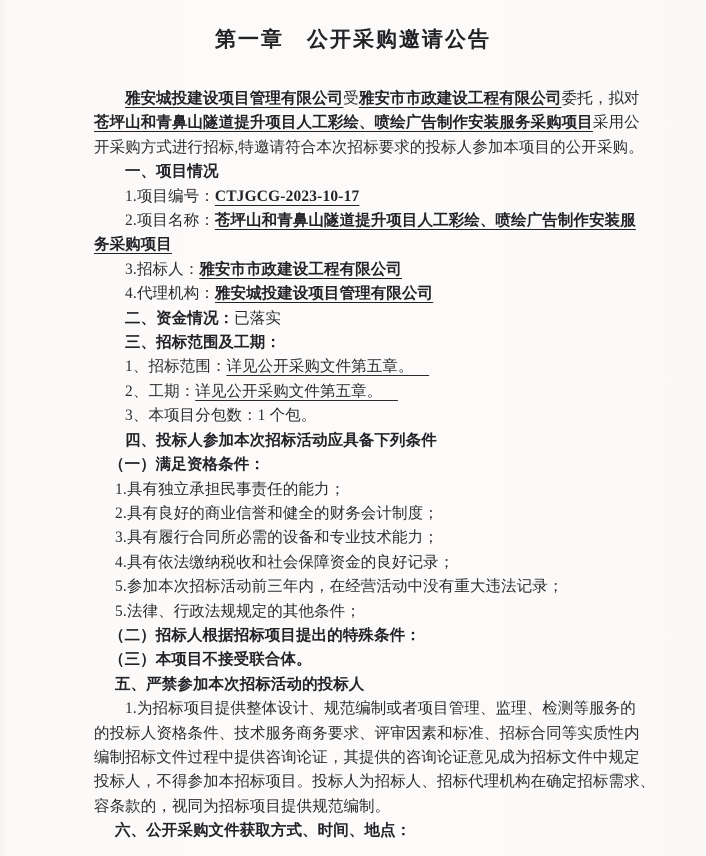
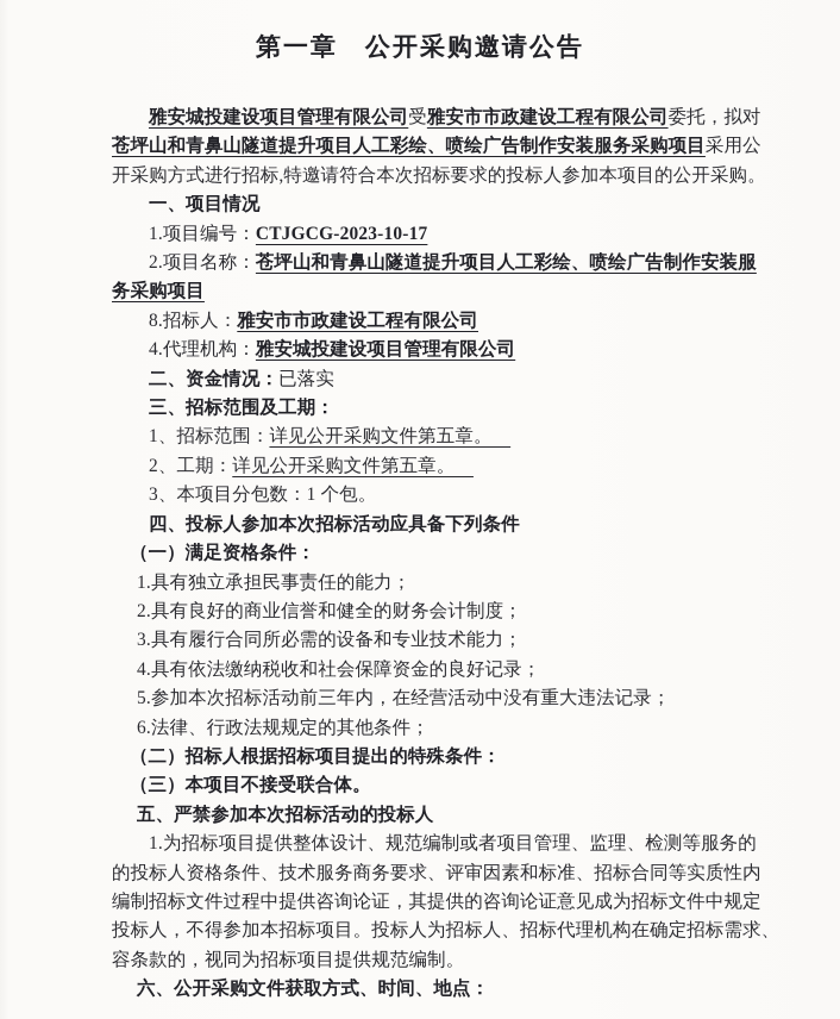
  第一章 公开采购邀请公告
  雅安城投建设项目管理有限公司受雅安市市政建设工程有限公司委托，拟对
  苍坪山和青鼻山隧道提升项目人工彩绘、喷绘广告制作安装服务采购项目采用公
  开采购方式进行招标,特邀请符合本次招标要求的投标人参加本项目的公开采购。
  一、项目情况
  1.项目编号：CTJGCG-2023-10-17
  2.项目名称：苍坪山和青鼻山隧道提升项目人工彩绘、喷绘广告制作安装服
  务采购项目
- 3.招标人：雅安市市政建设工程有限公司
+ 8.招标人：雅安市市政建设工程有限公司
  4.代理机构：雅安城投建设项目管理有限公司
  二、资金情况：已落实
  三、招标范围及工期：
  1、招标范围：详见公开采购文件第五章。
  2、工期：详见公开采购文件第五章。
  3、本项目分包数：1 个包。
  四、投标人参加本次招标活动应具备下列条件
  （一）满足资格条件：
  1.具有独立承担民事责任的能力；
  2.具有良好的商业信誉和健全的财务会计制度；
  3.具有履行合同所必需的设备和专业技术能力；
  4.具有依法缴纳税收和社会保障资金的良好记录；
  5.参加本次招标活动前三年内，在经营活动中没有重大违法记录；
- 5.法律、行政法规规定的其他条件；
+ 6.法律、行政法规规定的其他条件；
  （二）招标人根据招标项目提出的特殊条件：
  （三）本项目不接受联合体。
  五、严禁参加本次招标活动的投标人
  1.为招标项目提供整体设计、规范编制或者项目管理、监理、检测等服务的
  的投标人资格条件、技术服务商务要求、评审因素和标准、招标合同等实质性内
  编制招标文件过程中提供咨询论证，其提供的咨询论证意见成为招标文件中规定
  投标人，不得参加本招标项目。投标人为招标人、招标代理机构在确定招标需求、
  容条款的，视同为招标项目提供规范编制。
  六、公开采购文件获取方式、时间、地点：
